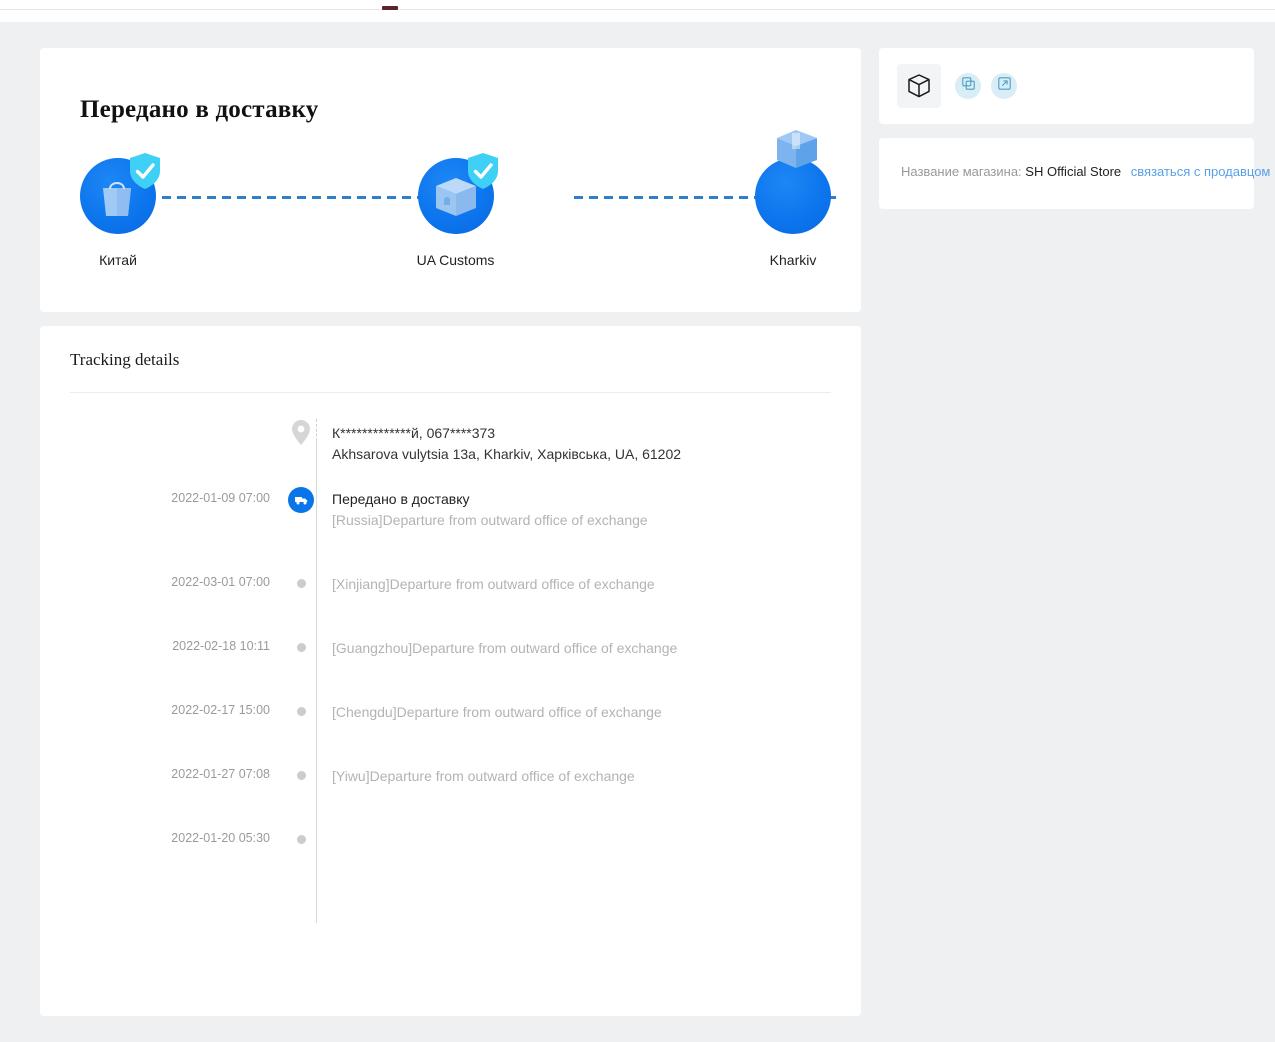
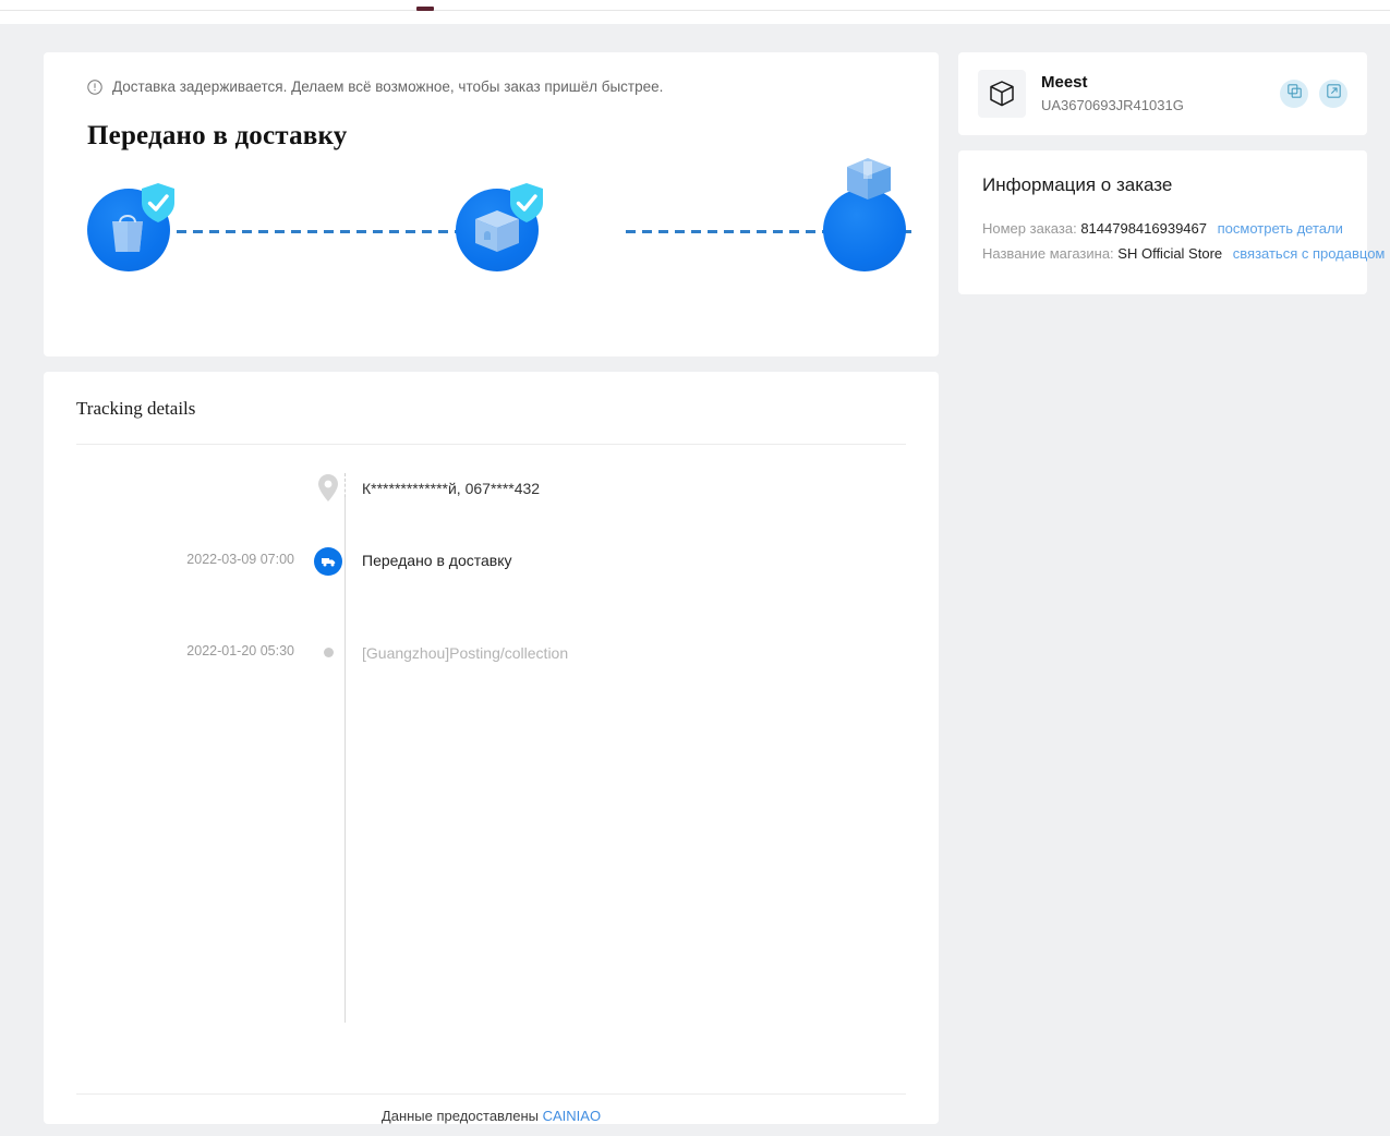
+ Доставка задерживается. Делаем всё возможное, чтобы заказ пришёл быстрее.
  Передано в доставку
- Китай
- UA Customs
- Kharkiv
  Tracking details
- К*************й, 067****373
+ К*************й, 067****432
- Akhsarova vulytsia 13a, Kharkiv, Харківська, UA, 61202
- 2022-01-09 07:00
+ 2022-03-09 07:00
  Передано в доставку
- [Russia]Departure from outward office of exchange
- 2022-03-01 07:00
- [Xinjiang]Departure from outward office of exchange
- 2022-02-18 10:11
- [Guangzhou]Departure from outward office of exchange
- 2022-02-17 15:00
- [Chengdu]Departure from outward office of exchange
- 2022-01-27 07:08
- [Yiwu]Departure from outward office of exchange
  2022-01-20 05:30
+ [Guangzhou]Posting/collection
+ Данные предоставлены CAINIAO
+ Meest
+ UA3670693JR41031G
+ Информация о заказе
+ Номер заказа: 8144798416939467 посмотреть детали
  Название магазина: SH Official Store связаться с продавцом
